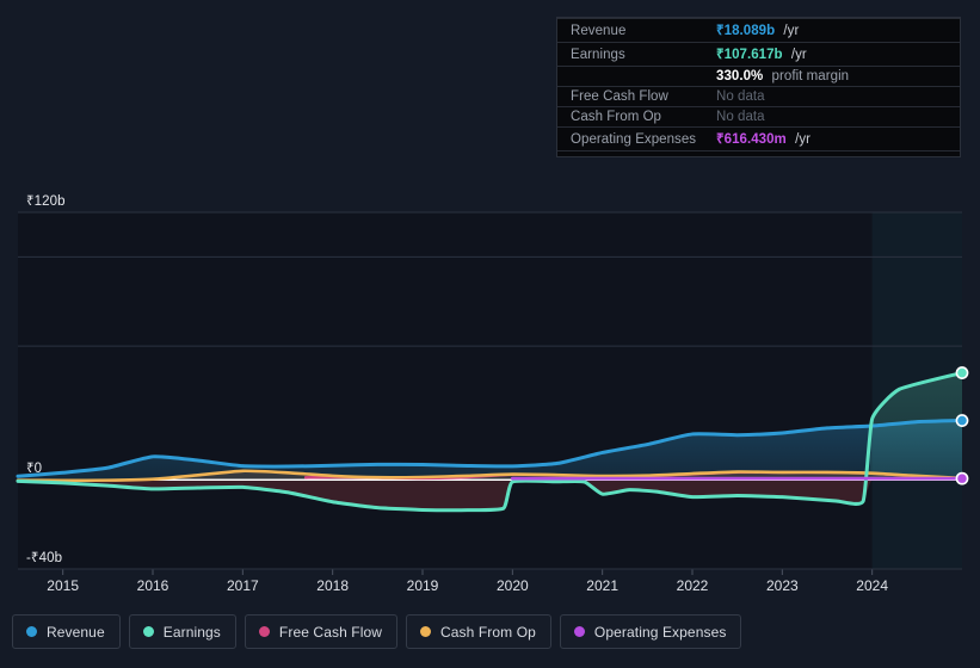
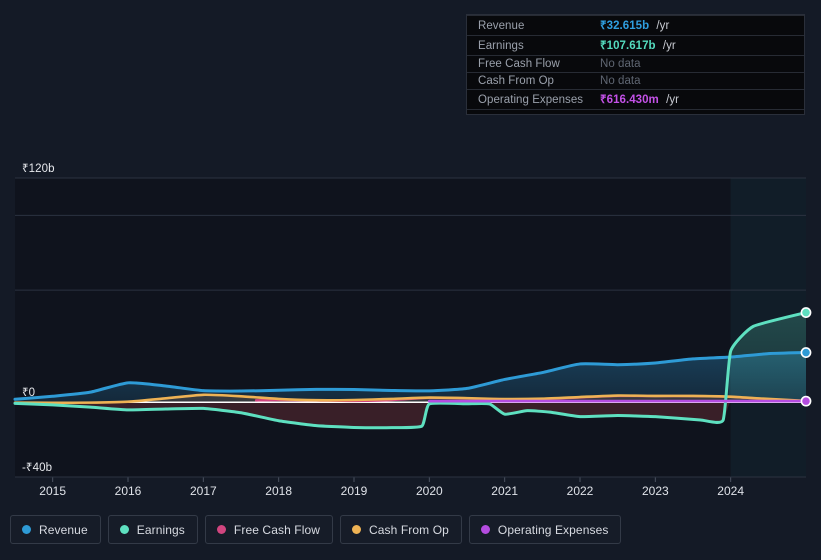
  ₹120b
  ₹0
  -₹40b
  2015
  2016
  2017
  2018
  2019
  2020
  2021
  2022
  2023
  2024
  Revenue
- ₹18.089b /yr
+ ₹32.615b /yr
  Earnings
  ₹107.617b /yr
- 330.0% profit margin
  Free Cash Flow
  No data
  Cash From Op
  No data
  Operating Expenses
  ₹616.430m /yr
  Revenue
  Earnings
  Free Cash Flow
  Cash From Op
  Operating Expenses
